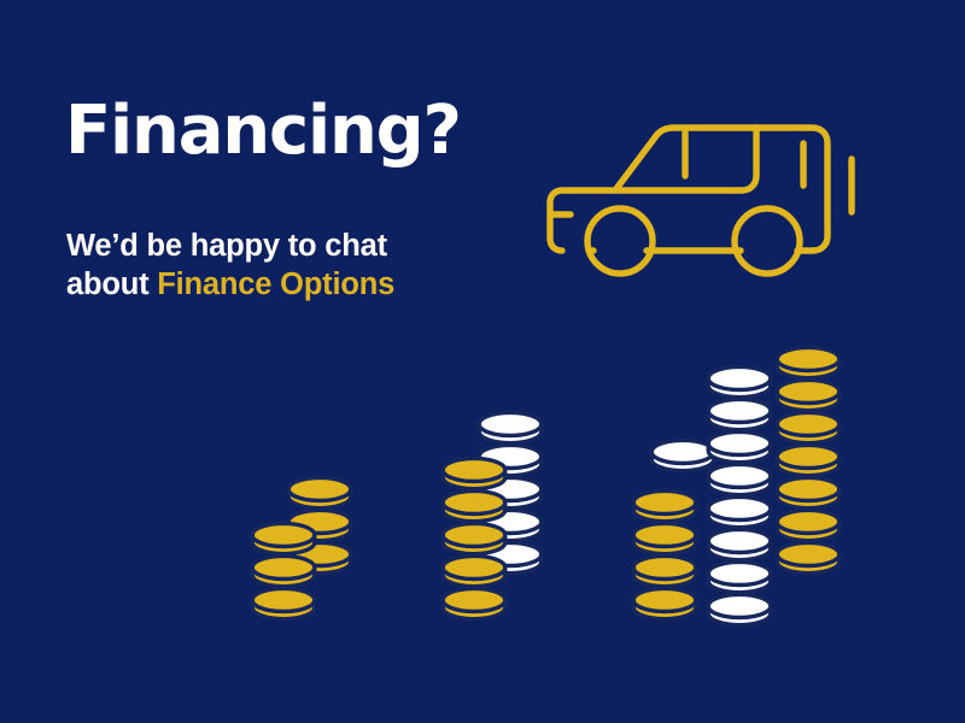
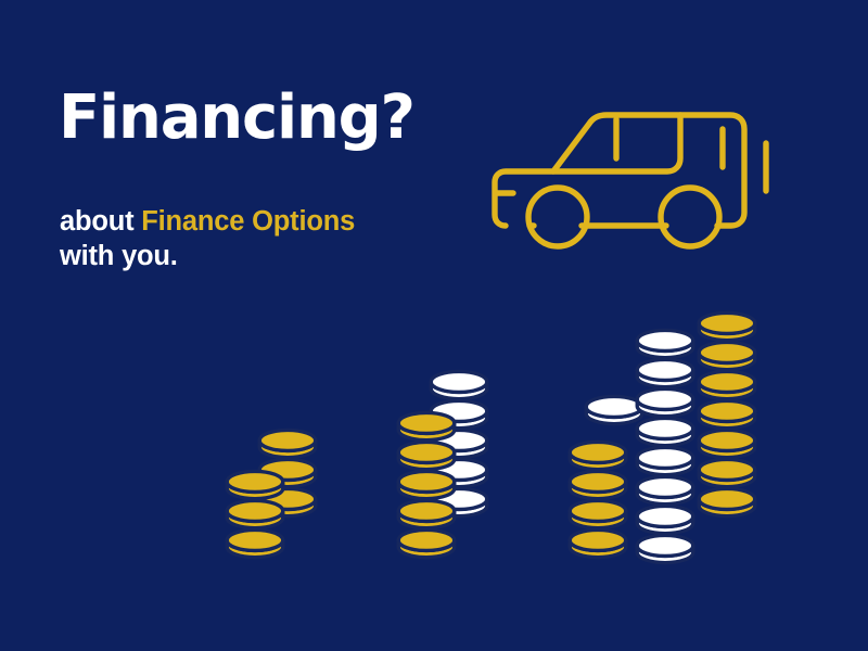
  Financing?
- We’d be happy to chat
  about Finance Options
+ with you.
